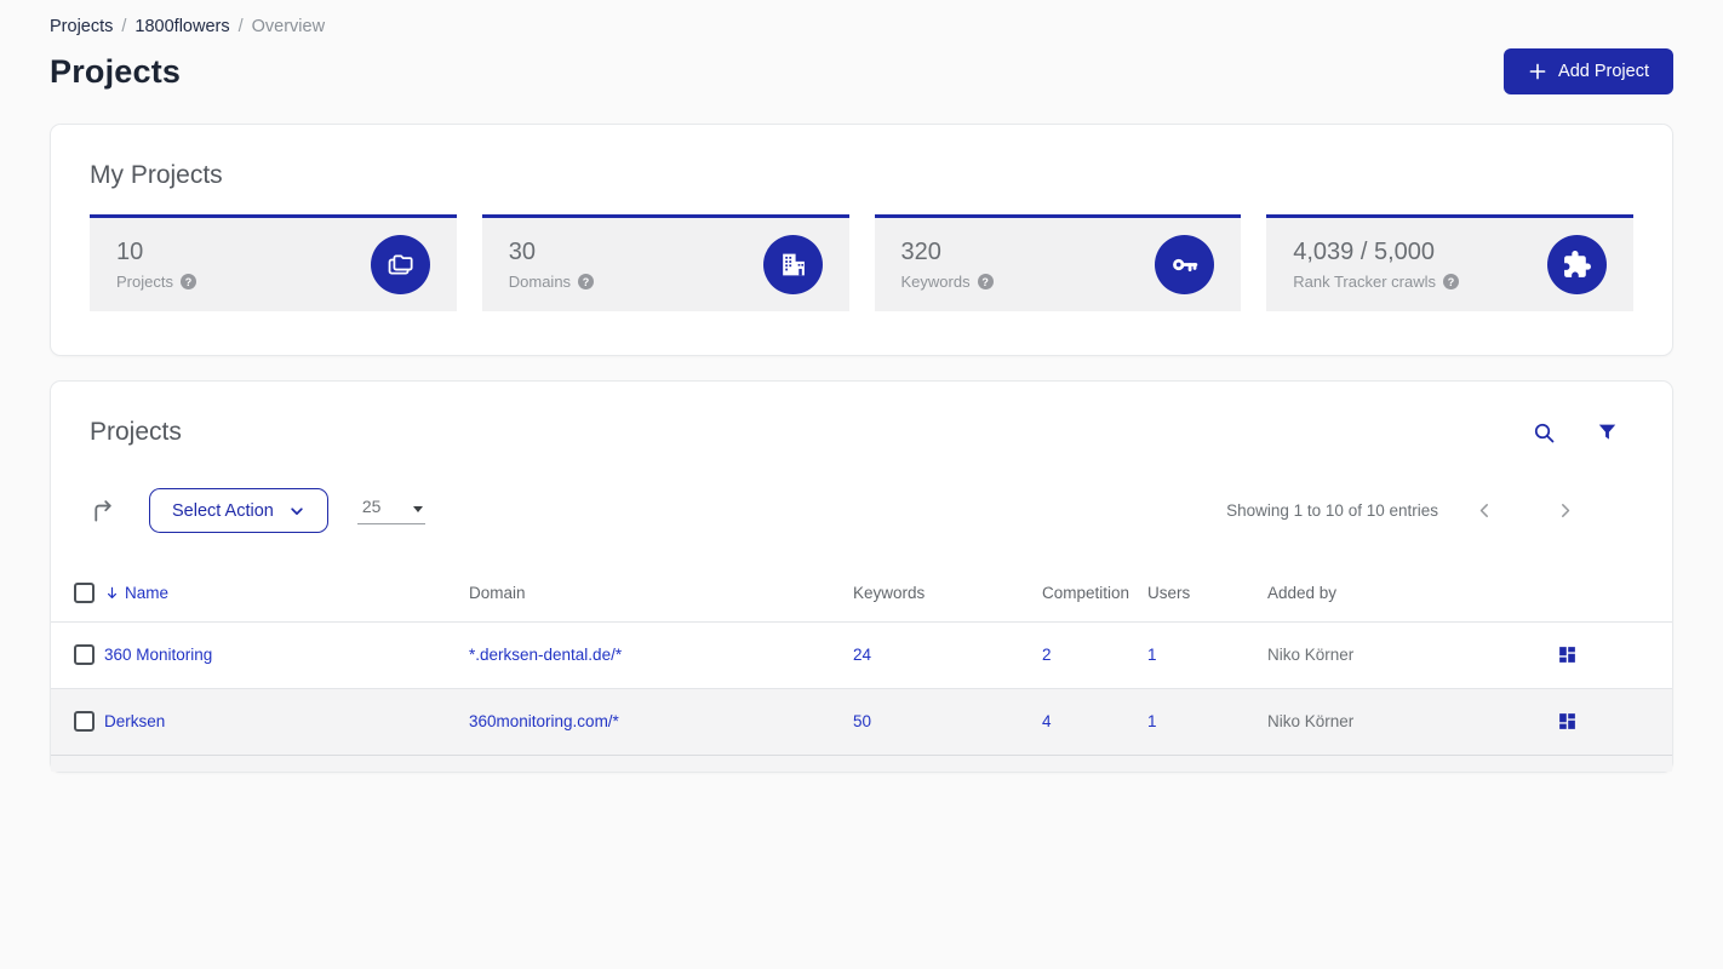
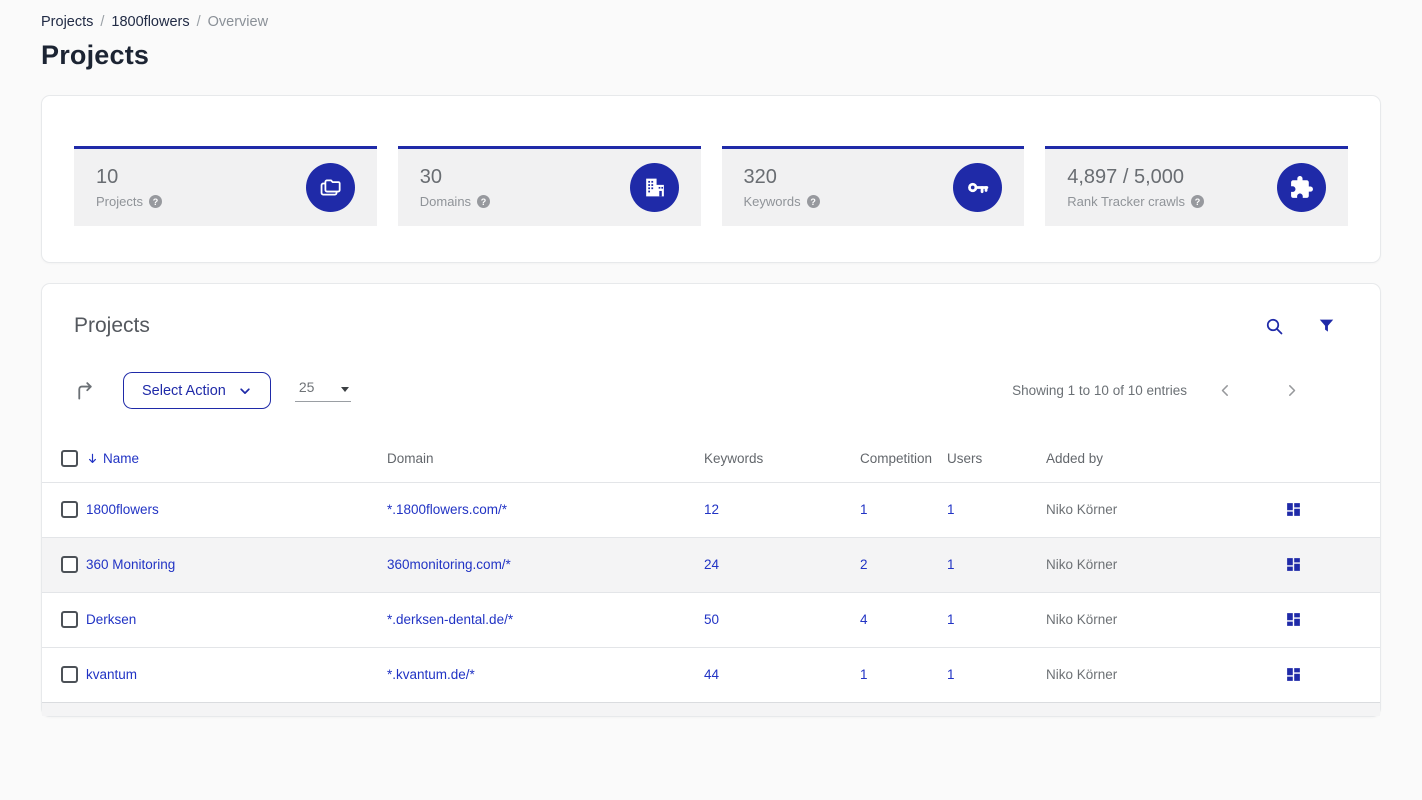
  Projects
  /
  1800flowers
  /
  Overview
  Projects
- Add Project
- My Projects
  10
  Projects
  30
  Domains
  320
  Keywords
- 4,039 / 5,000
+ 4,897 / 5,000
  Rank Tracker crawls
  Projects
  Select Action
  25
  Showing 1 to 10 of 10 entries
  	Name	Domain	Keywords	Competition	Users	Added by
+ 	1800flowers	*.1800flowers.com/*	12	1	1	Niko Körner
- 	360 Monitoring	*.derksen-dental.de/*	24	2	1	Niko Körner
+ 	360 Monitoring	360monitoring.com/*	24	2	1	Niko Körner
- 	Derksen	360monitoring.com/*	50	4	1	Niko Körner
+ 	Derksen	*.derksen-dental.de/*	50	4	1	Niko Körner
+ 	kvantum	*.kvantum.de/*	44	1	1	Niko Körner
